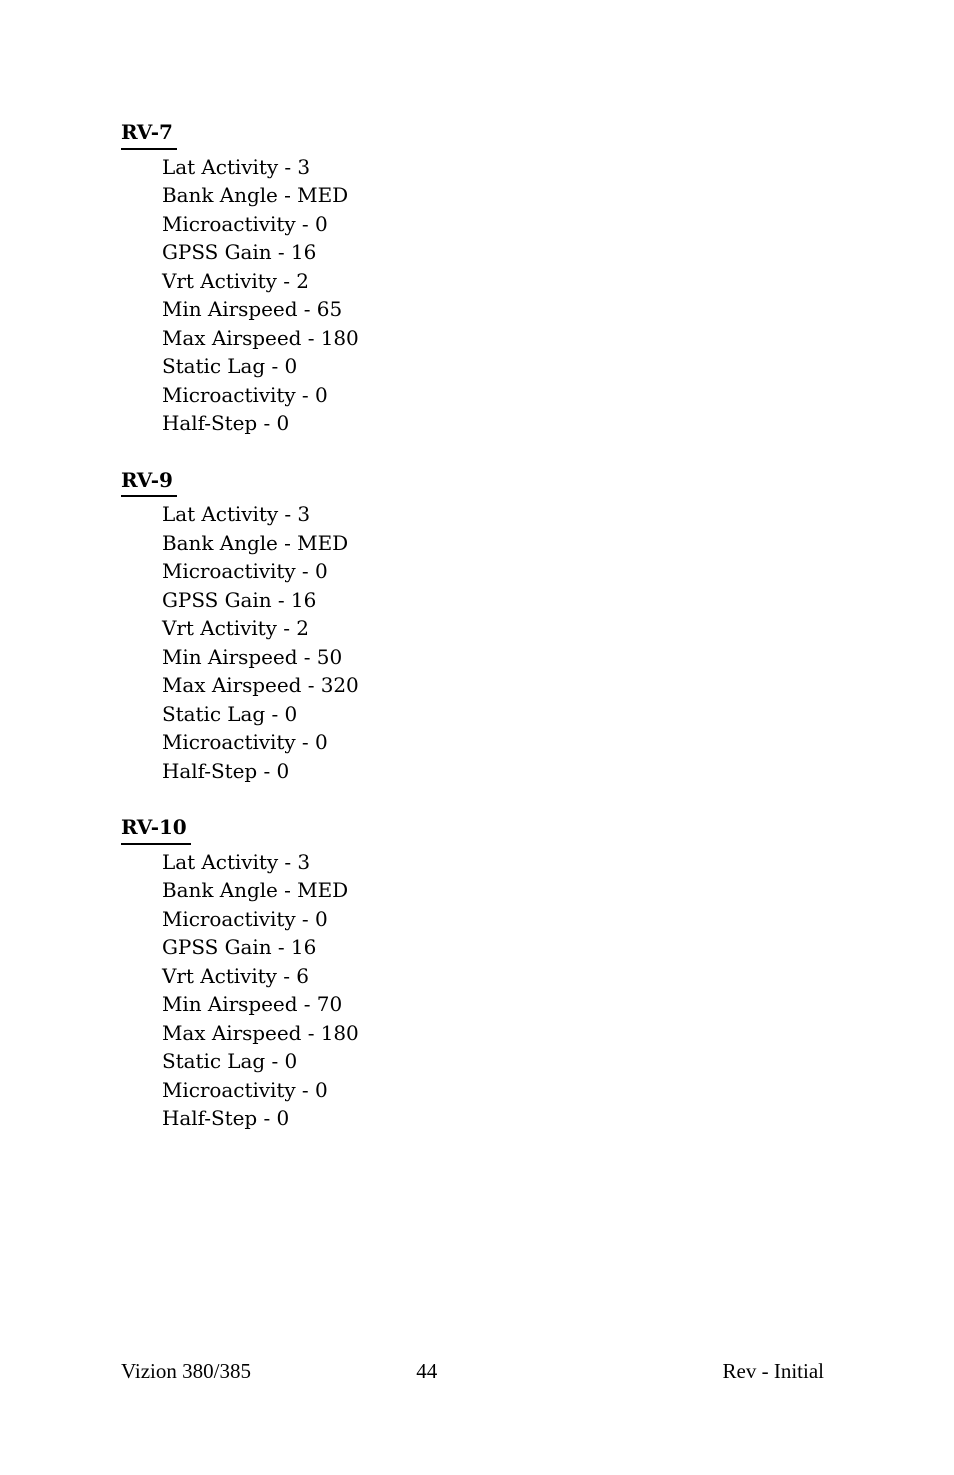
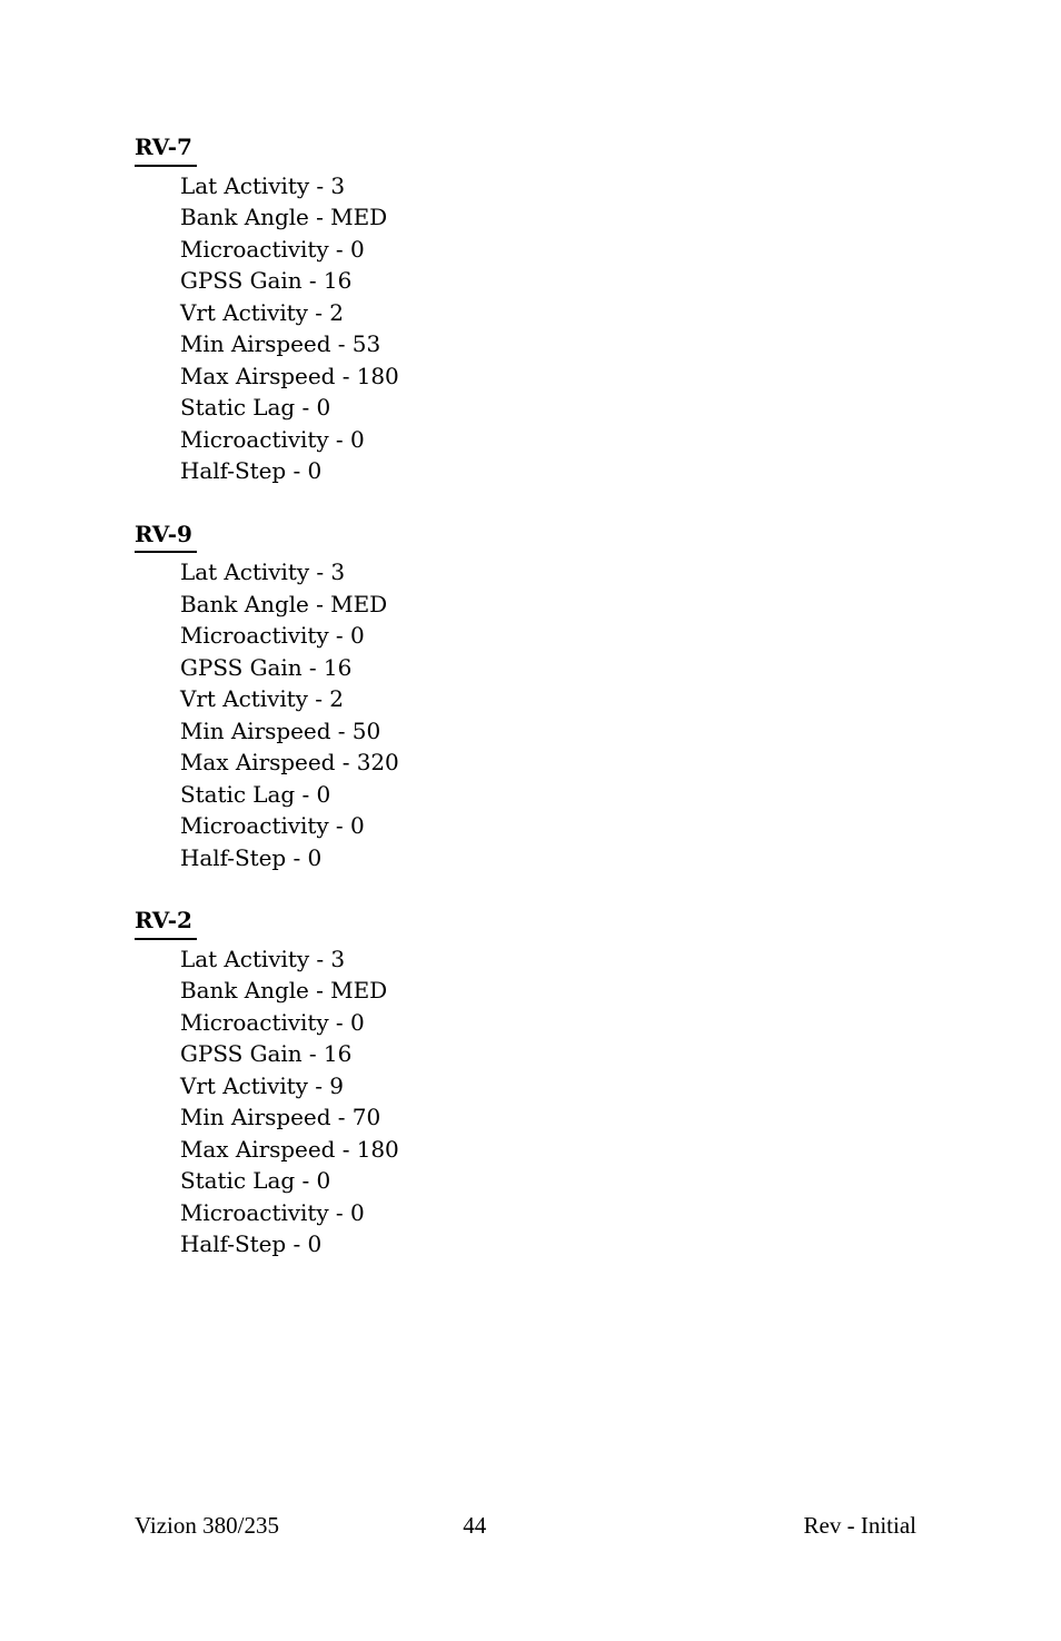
  RV-7
  Lat Activity - 3
  Bank Angle - MED
  Microactivity - 0
  GPSS Gain - 16
  Vrt Activity - 2
- Min Airspeed - 65
+ Min Airspeed - 53
  Max Airspeed - 180
  Static Lag - 0
  Microactivity - 0
  Half-Step - 0
  RV-9
  Lat Activity - 3
  Bank Angle - MED
  Microactivity - 0
  GPSS Gain - 16
  Vrt Activity - 2
  Min Airspeed - 50
  Max Airspeed - 320
  Static Lag - 0
  Microactivity - 0
  Half-Step - 0
- RV-10
+ RV-2
  Lat Activity - 3
  Bank Angle - MED
  Microactivity - 0
  GPSS Gain - 16
- Vrt Activity - 6
+ Vrt Activity - 9
  Min Airspeed - 70
  Max Airspeed - 180
  Static Lag - 0
  Microactivity - 0
  Half-Step - 0
- Vizion 380/385
+ Vizion 380/235
  44
  Rev - Initial
